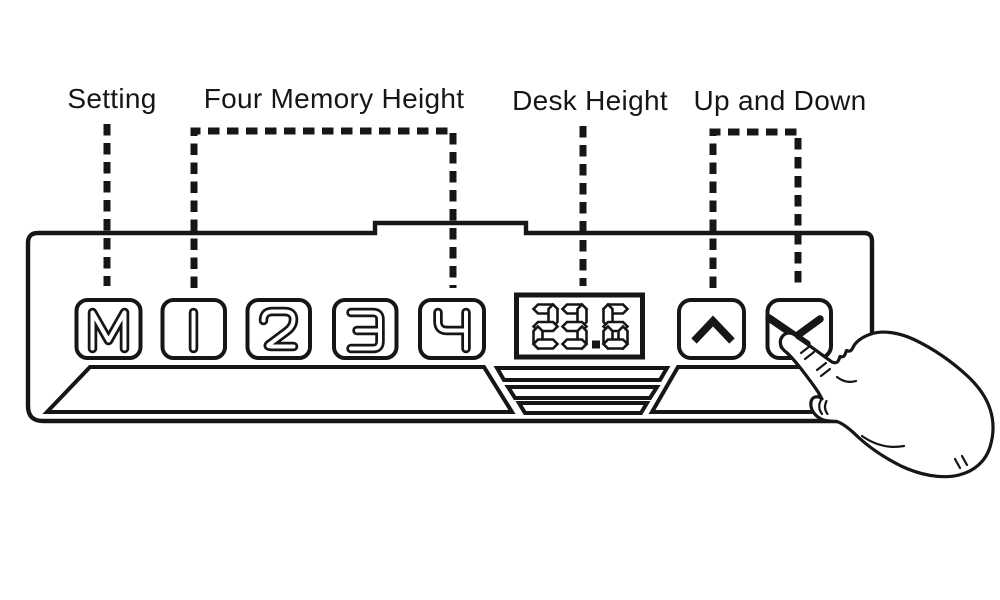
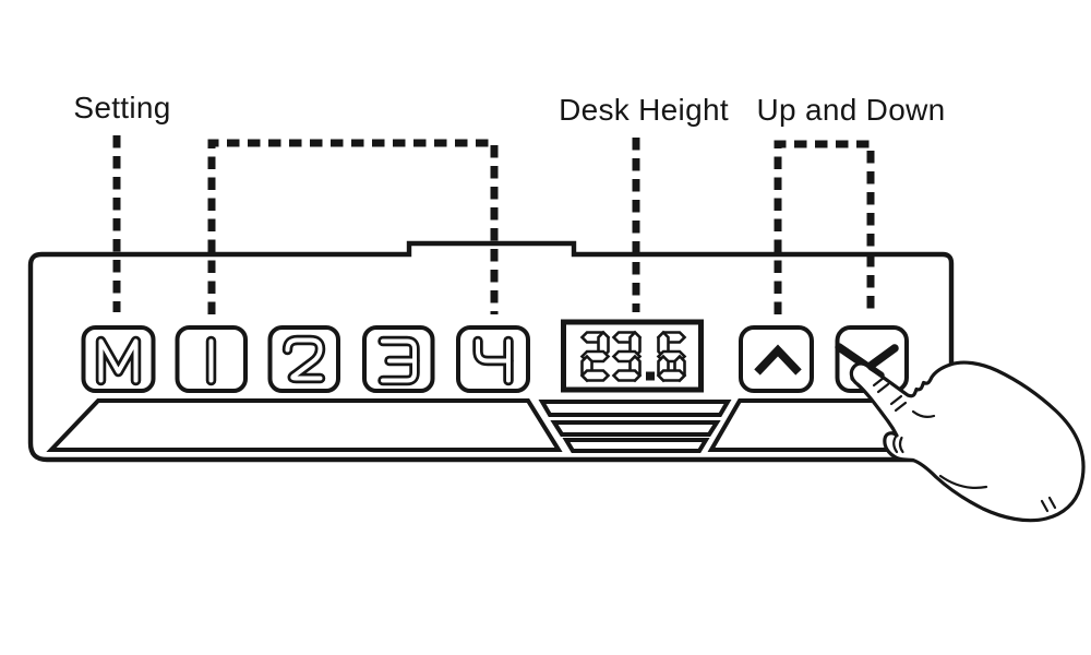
  Setting
- Four Memory Height
  Desk Height
  Up and Down
